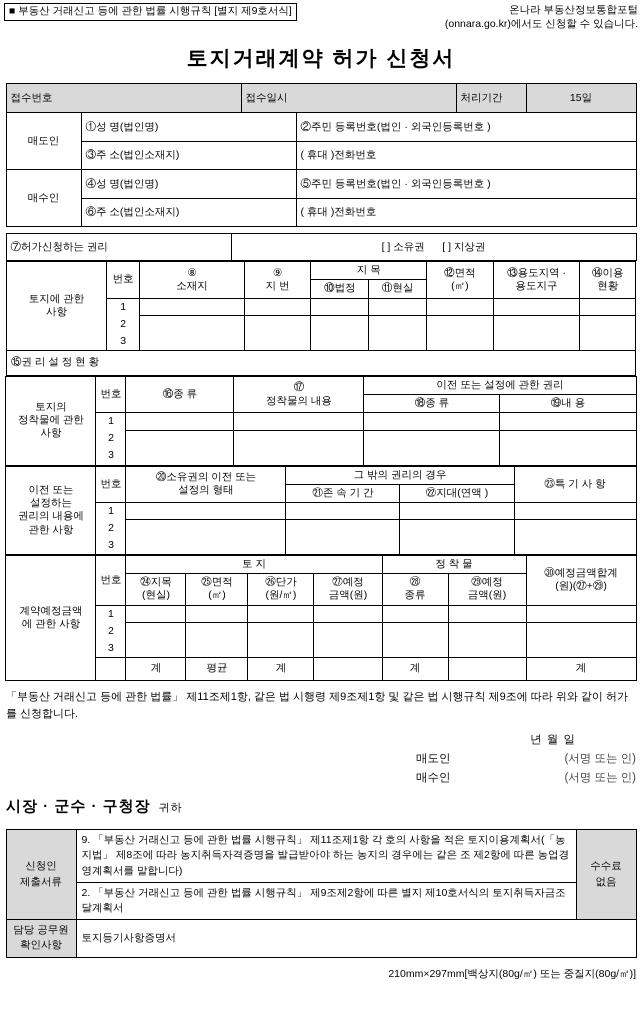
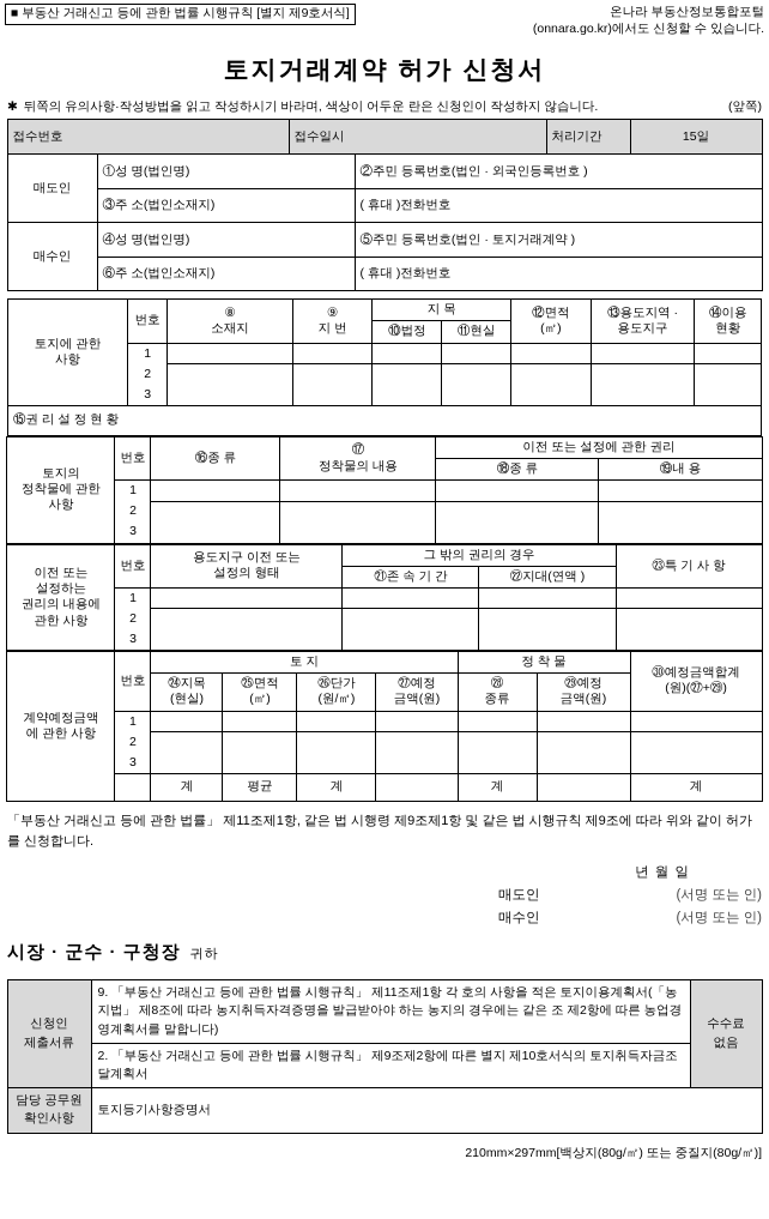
  ■ 부동산 거래신고 등에 관한 법률 시행규칙 [별지 제9호서식]
  온나라 부동산정보통합포털
  (onnara.go.kr)에서도 신청할 수 있습니다.
  토지거래계약 허가 신청서
+ ✱ 뒤쪽의 유의사항·작성방법을 읽고 작성하시기 바라며, 색상이 어두운 란은 신청인이 작성하지 않습니다.
+ (앞쪽)
  접수번호	접수일시	처리기간	15일
  매도인	①성 명(법인명)	②주민 등록번호(법인 · 외국인등록번호 )
  ③주 소(법인소재지)	( 휴대 )전화번호
- 매수인	④성 명(법인명)	⑤주민 등록번호(법인 · 외국인등록번호 )
+ 매수인	④성 명(법인명)	⑤주민 등록번호(법인 · 토지거래계약 )
  ⑥주 소(법인소재지)	( 휴대 )전화번호
- ⑦허가신청하는 권리	[ ] 소유권 [ ] 지상권
  토지에 관한 사항	번호	⑧ 소재지	⑨ 지 번	지 목	⑫면적 (㎡)	⑬용도지역 · 용도지구	⑭이용 현황
  ⑩법정	⑪현실
  1
  2
  3
  ⑮권 리 설 정 현 황
  토지의 정착물에 관한 사항	번호	⑯종 류	⑰ 정착물의 내용	이전 또는 설정에 관한 권리
  ⑱종 류	⑲내 용
  1
  2
  3
- 이전 또는 설정하는 권리의 내용에 관한 사항	번호	⑳소유권의 이전 또는 설정의 형태	그 밖의 권리의 경우	㉓특 기 사 항
+ 이전 또는 설정하는 권리의 내용에 관한 사항	번호	용도지구 이전 또는 설정의 형태	그 밖의 권리의 경우	㉓특 기 사 항
  ㉑존 속 기 간	㉒지대(연액 )
  1
  2
  3
  계약예정금액 에 관한 사항	번호	토 지	정 착 물	㉚예정금액합계 (원)(㉗+㉙)
  ㉔지목 (현실)	㉕면적 (㎡)	㉖단가 (원/㎡)	㉗예정 금액(원)	㉘ 종류	㉙예정 금액(원)
  1
  2
  3
  	계	평균	계		계		계
  「부동산 거래신고 등에 관한 법률」 제11조제1항, 같은 법 시행령 제9조제1항 및 같은 법 시행규칙 제9조에 따라 위와 같이 허가를 신청합니다.
  년 월 일
  매도인
  (서명 또는 인)
  매수인
  (서명 또는 인)
  시장 · 군수 · 구청장 귀하
  신청인 제출서류	9. 「부동산 거래신고 등에 관한 법률 시행규칙」 제11조제1항 각 호의 사항을 적은 토지이용계획서(「농지법」 제8조에 따라 농지취득자격증명을 발급받아야 하는 농지의 경우에는 같은 조 제2항에 따른 농업경영계획서를 말합니다)	수수료 없음
  2. 「부동산 거래신고 등에 관한 법률 시행규칙」 제9조제2항에 따른 별지 제10호서식의 토지취득자금조달계획서
  담당 공무원 확인사항	토지등기사항증명서
  210mm×297mm[백상지(80g/㎡) 또는 중질지(80g/㎡)]
